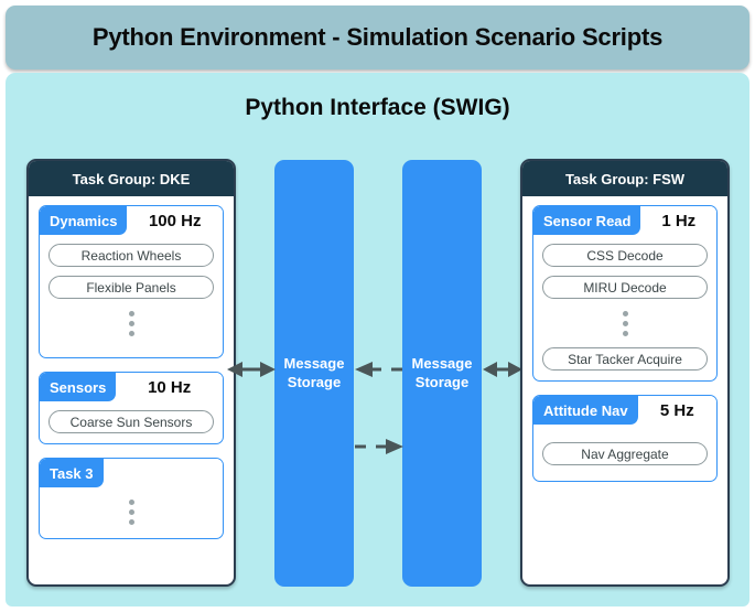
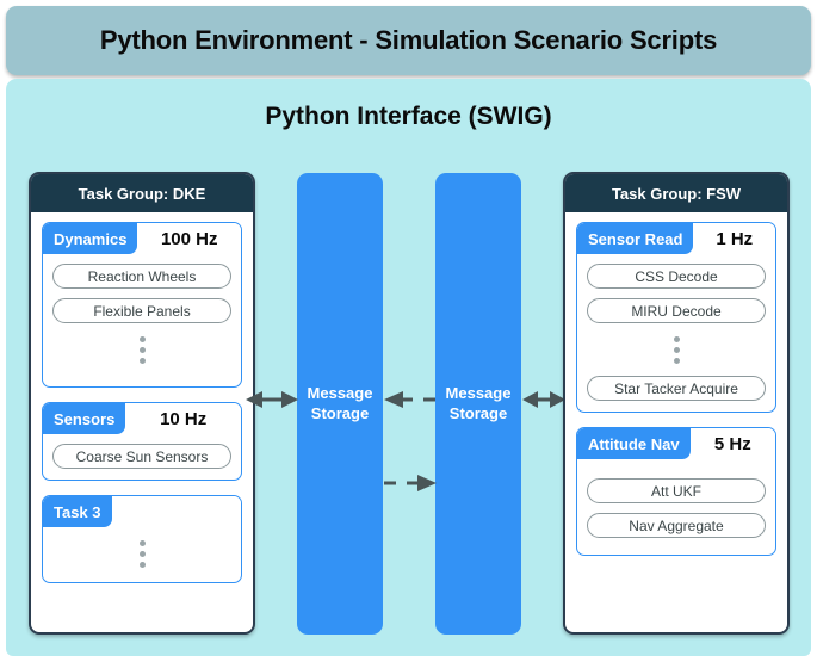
  Python Environment - Simulation Scenario Scripts
  Python Interface (SWIG)
  Task Group: DKE
  Dynamics
  100 Hz
  Reaction Wheels
  Flexible Panels
  Sensors
  10 Hz
  Coarse Sun Sensors
  Task 3
  Message
  Storage
  Message
  Storage
  Task Group: FSW
  Sensor Read
  1 Hz
  CSS Decode
  MIRU Decode
  Star Tacker Acquire
  Attitude Nav
  5 Hz
+ Att UKF
  Nav Aggregate
